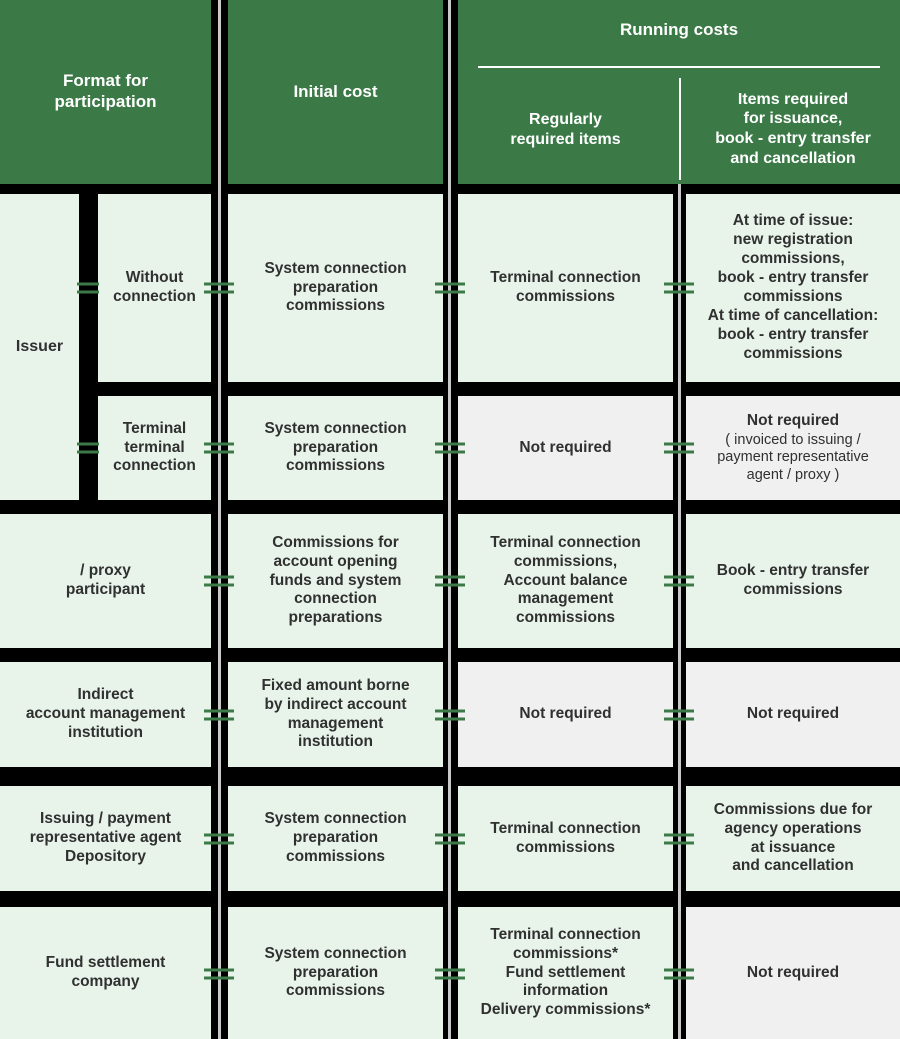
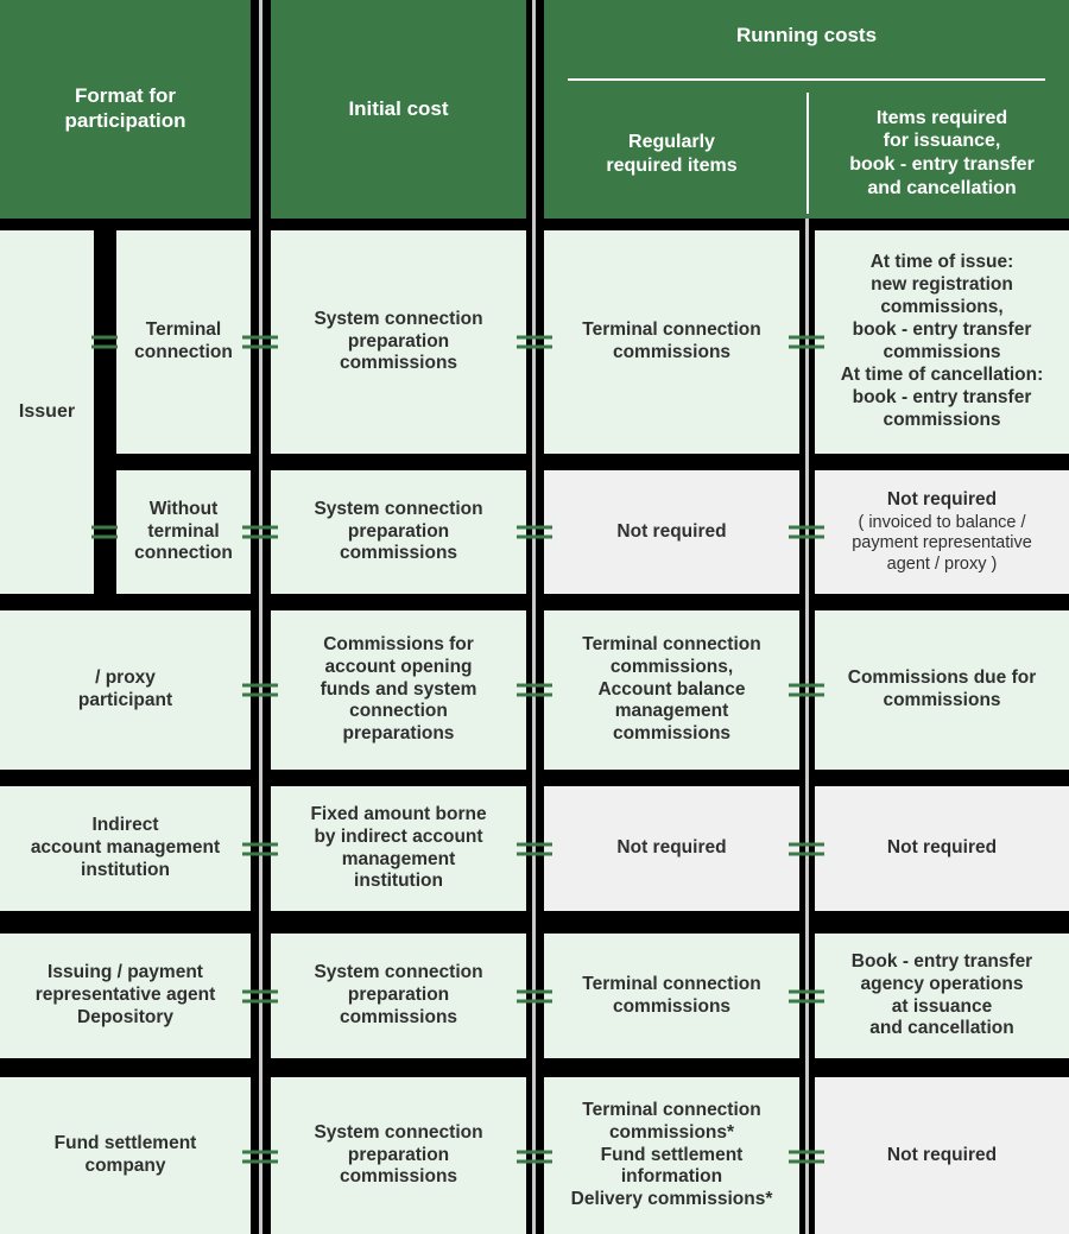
  Format for
  participation
  Initial cost
  Running costs
  Regularly
  required items
  Items required
  for issuance,
  book - entry transfer
  and cancellation
  Issuer
- Without
+ Terminal
  connection
  System connection
  preparation
  commissions
  Terminal connection
  commissions
  At time of issue:
  new registration
  commissions,
  book - entry transfer
  commissions
  At time of cancellation:
  book - entry transfer
  commissions
- Terminal
+ Without
  terminal
  connection
  System connection
  preparation
  commissions
  Not required
  Not required
- ( invoiced to issuing /
+ ( invoiced to balance /
  payment representative
  agent / proxy )
  / proxy
  participant
  Commissions for
  account opening
  funds and system
  connection
  preparations
  Terminal connection
  commissions,
  Account balance
  management
  commissions
- Book - entry transfer
+ Commissions due for
  commissions
  Indirect
  account management
  institution
  Fixed amount borne
  by indirect account
  management
  institution
  Not required
  Not required
  Issuing / payment
  representative agent
  Depository
  System connection
  preparation
  commissions
  Terminal connection
  commissions
- Commissions due for
+ Book - entry transfer
  agency operations
  at issuance
  and cancellation
  Fund settlement
  company
  System connection
  preparation
  commissions
  Terminal connection
  commissions*
  Fund settlement
  information
  Delivery commissions*
  Not required
